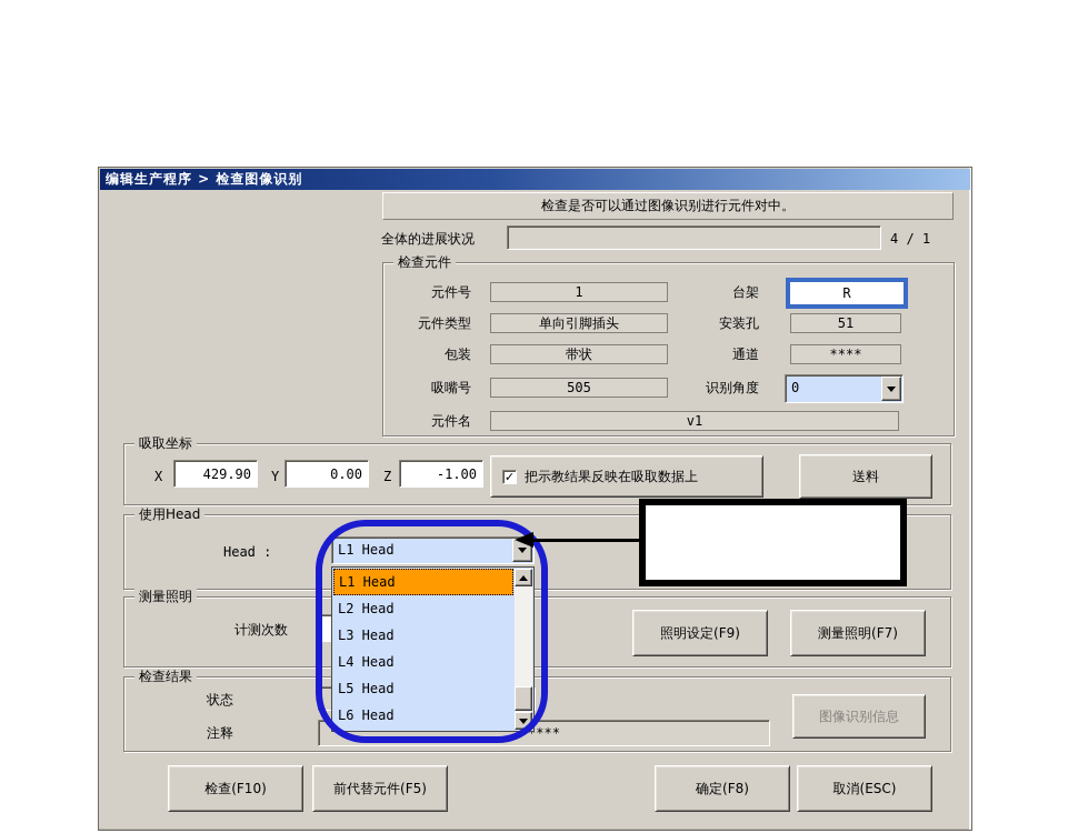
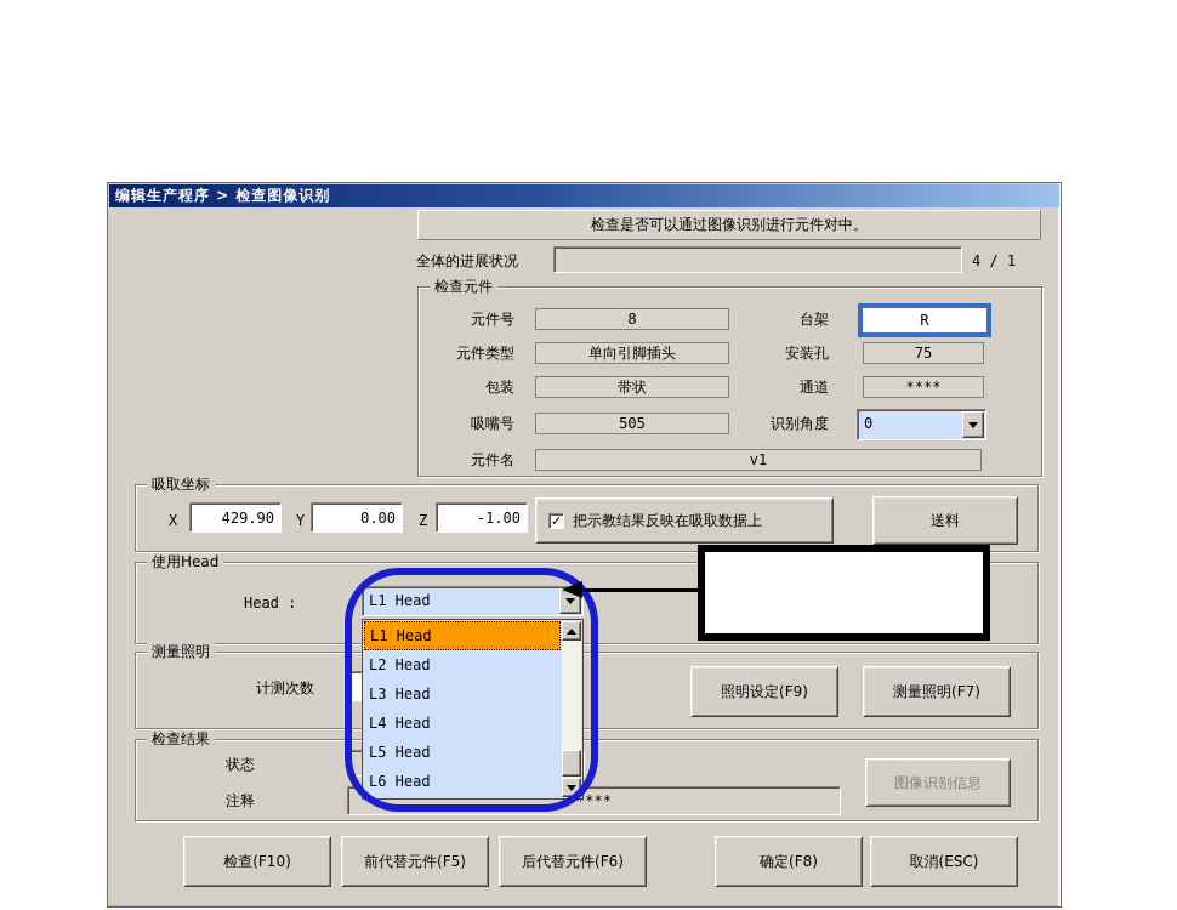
  编辑生产程序 > 检查图像识别
  检查是否可以通过图像识别进行元件对中。
  全体的进展状况
  4 / 1
  检查元件
  元件号
- 1
+ 8
  台架
  R
  元件类型
  单向引脚插头
  安装孔
- 51
+ 75
  包装
  带状
  通道
  ****
  吸嘴号
  505
  识别角度
  0
  元件名
  v1
  吸取坐标
  X
  429.90
  Y
  0.00
  Z
  -1.00
  ✓
  把示教结果反映在吸取数据上
  送料
  使用Head
  Head :
  L1 Head
  测量照明
  计测次数
  照明设定(F9)
  测量照明(F7)
  检查结果
  状态
  注释
  ****
  图像识别信息
  检查(F10)
  前代替元件(F5)
+ 后代替元件(F6)
  确定(F8)
  取消(ESC)
  L1 Head
  L2 Head
  L3 Head
  L4 Head
  L5 Head
  L6 Head
